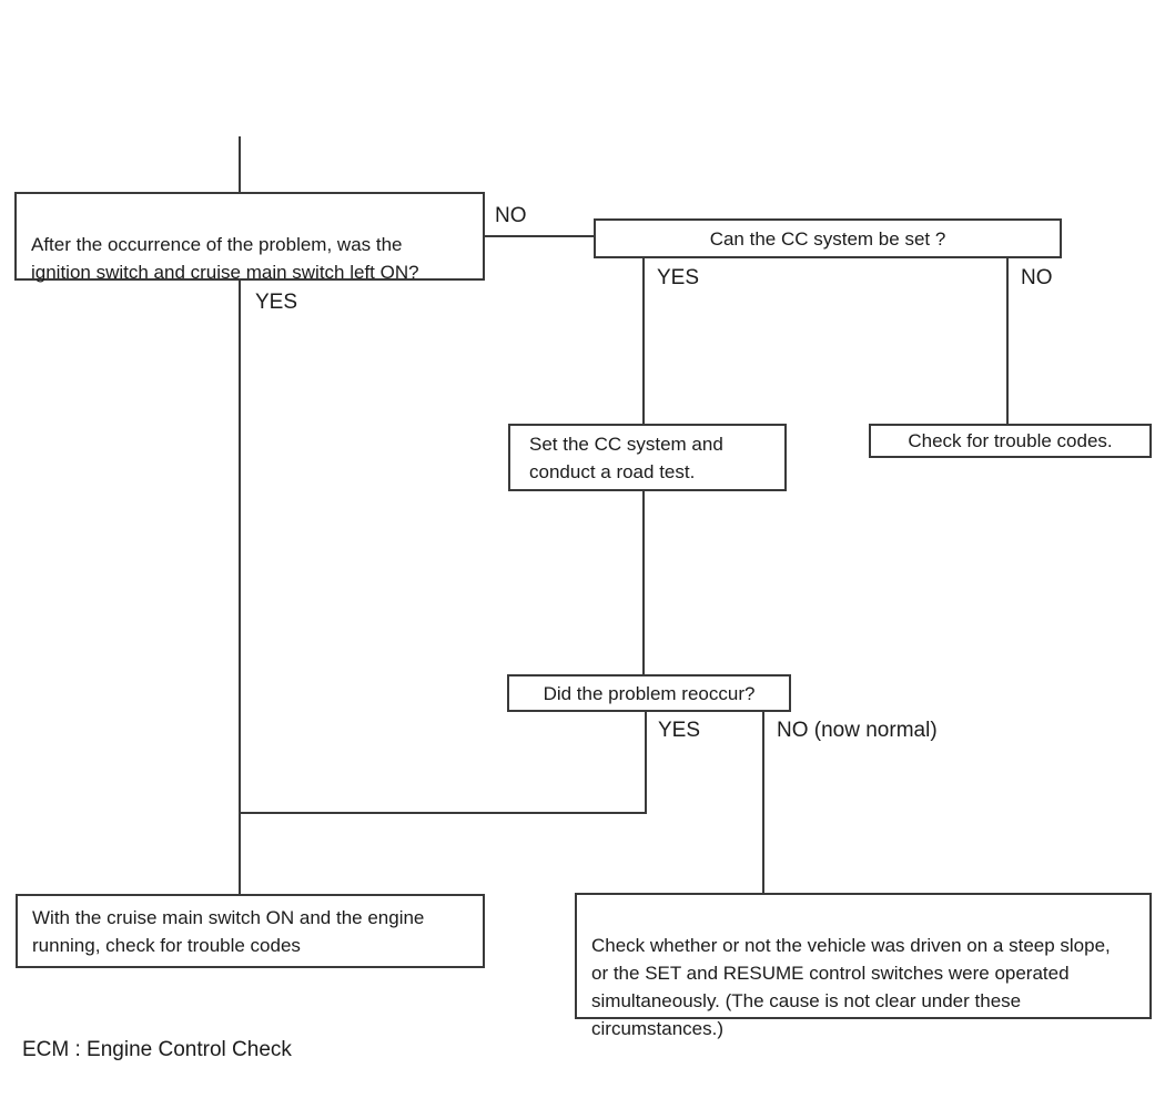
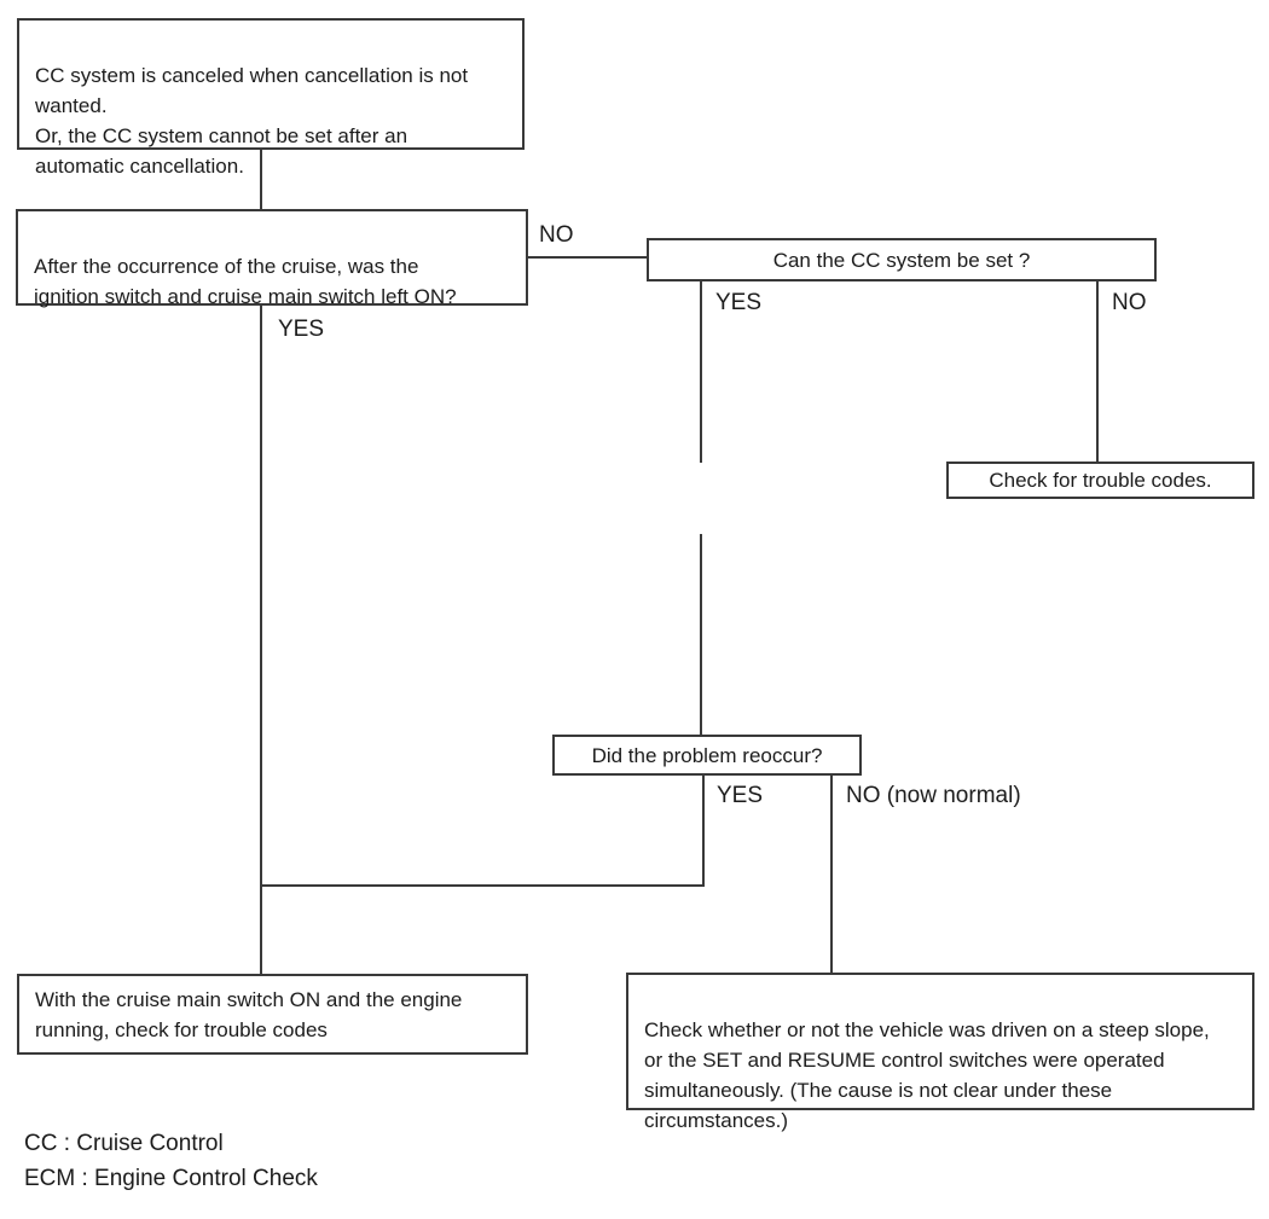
  NO
  YES
  YES
  NO
  YES
  NO (now normal)
+ CC system is canceled when cancellation is not wanted.
+ Or, the CC system cannot be set after an automatic cancellation.
- After the occurrence of the problem, was the ignition switch and cruise main switch left ON?
+ After the occurrence of the cruise, was the ignition switch and cruise main switch left ON?
  Can the CC system be set ?
- Set the CC system and conduct a road test.
  Check for trouble codes.
  Did the problem reoccur?
  With the cruise main switch ON and the engine running, check for trouble codes
  Check whether or not the vehicle was driven on a steep slope, or the SET and RESUME control switches were operated simultaneously. (The cause is not clear under these circumstances.)
+ CC : Cruise Control
  ECM : Engine Control Check
